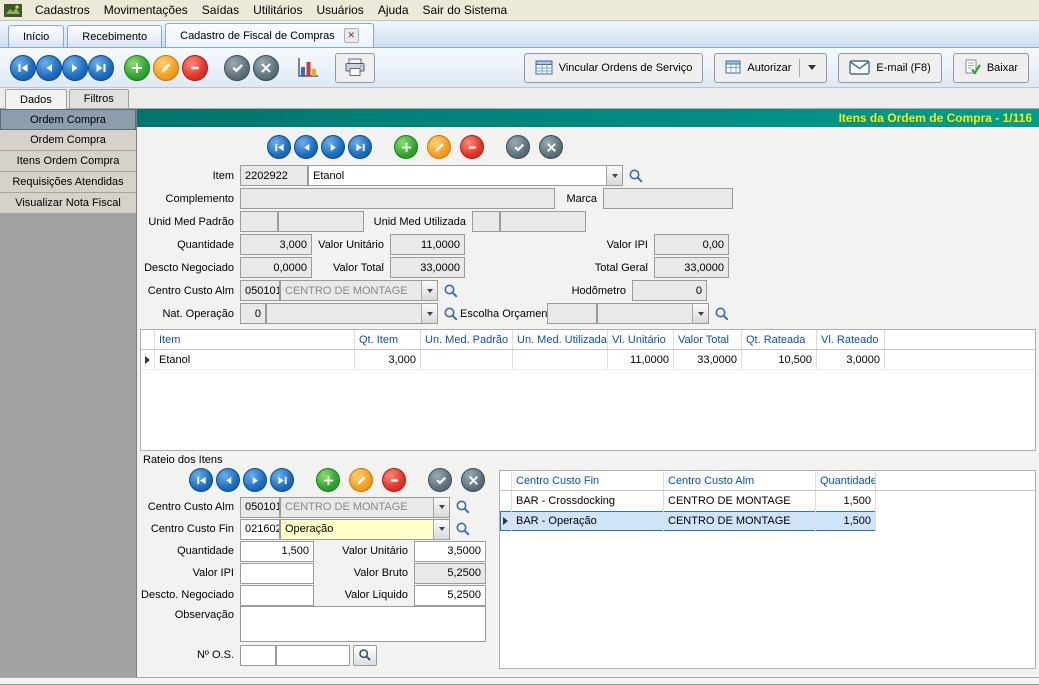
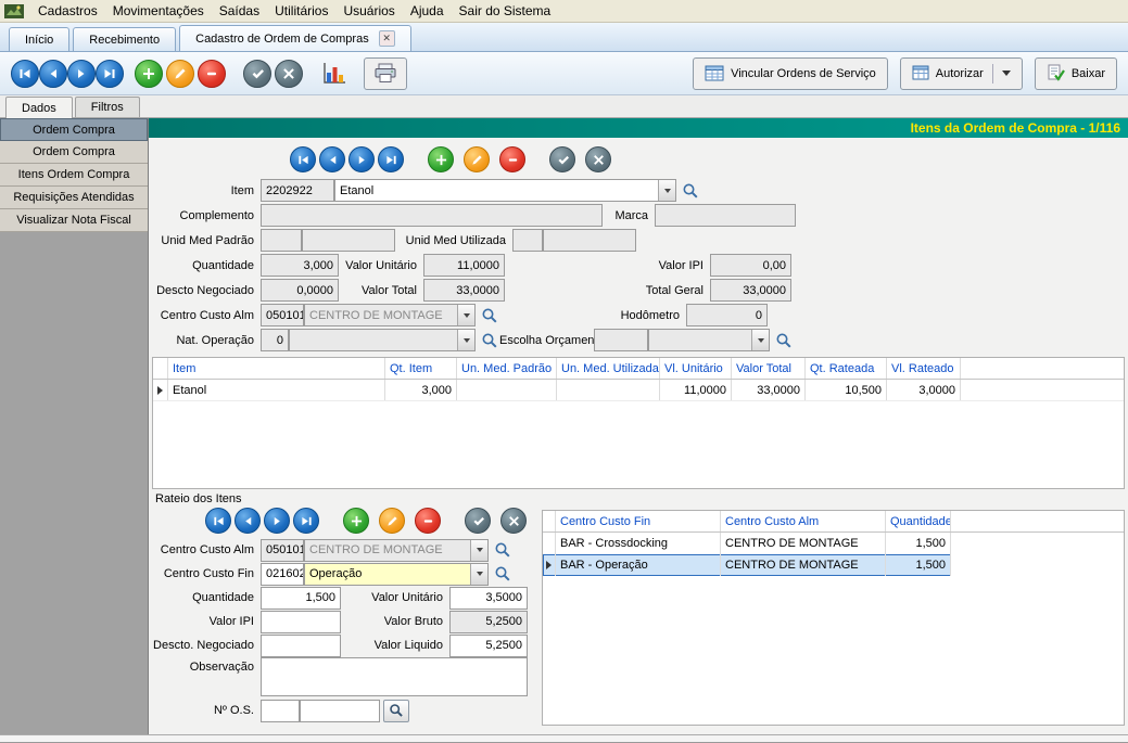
  Cadastros
  Movimentações
  Saídas
  Utilitários
  Usuários
  Ajuda
  Sair do Sistema
  Início
  Recebimento
- Cadastro de Fiscal de Compras
+ Cadastro de Ordem de Compras
  ✕
  Vincular Ordens de Serviço
  Autorizar
- E-mail (F8)
  Baixar
  Dados
  Filtros
  Ordem Compra
  Ordem Compra
  Itens Ordem Compra
  Requisições Atendidas
  Visualizar Nota Fiscal
  Itens da Ordem de Compra - 1/116
  Item
  2202922
  Etanol
  Complemento
  Marca
  Unid Med Padrão
  Unid Med Utilizada
  Quantidade
  3,000
  Valor Unitário
  11,0000
  Valor IPI
  0,00
  Descto Negociado
  0,0000
  Valor Total
  33,0000
  Total Geral
  33,0000
  Centro Custo Alm
  050101
  CENTRO DE MONTAGE
  Hodômetro
  0
  Nat. Operação
  0
  Escolha Orçamen
  Item
  Qt. Item
  Un. Med. Padrão
  Un. Med. Utilizada
  Vl. Unitário
  Valor Total
  Qt. Rateada
  Vl. Rateado
  Etanol
  3,000
  11,0000
  33,0000
  10,500
  3,0000
  Rateio dos Itens
  Centro Custo Alm
  050101
  CENTRO DE MONTAGE
  Centro Custo Fin
  021602
  Operação
  Quantidade
  1,500
  Valor Unitário
  3,5000
  Valor IPI
  Valor Bruto
  5,2500
  Descto. Negociado
  Valor Liquido
  5,2500
  Observação
  Nº O.S.
  Centro Custo Fin
  Centro Custo Alm
  Quantidade
  BAR - Crossdocking
  CENTRO DE MONTAGE
  1,500
  BAR - Operação
  CENTRO DE MONTAGE
  1,500
